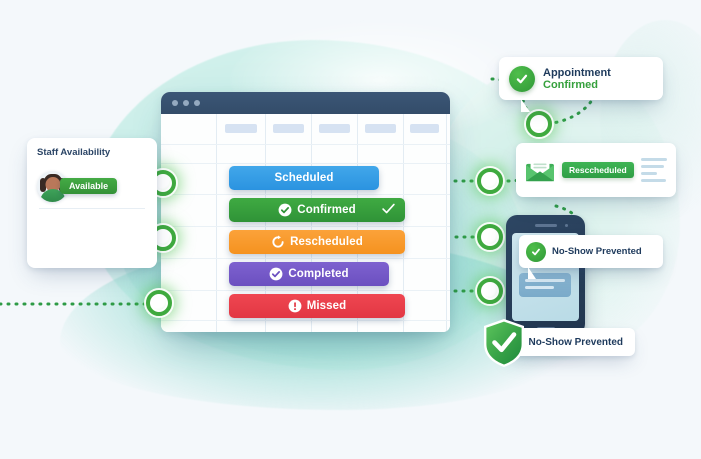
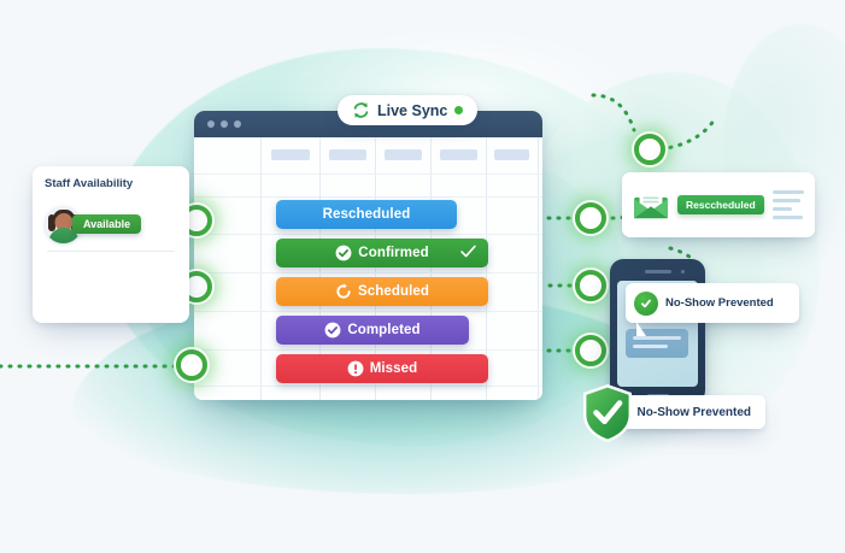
- Scheduled
+ Rescheduled
  Confirmed
- Rescheduled
+ Scheduled
  Completed
  Missed
+ Live Sync
  Staff Availability
  Available
- Appointment Confirmed
  Resccheduled
  No-Show Prevented
  No-Show Prevented
